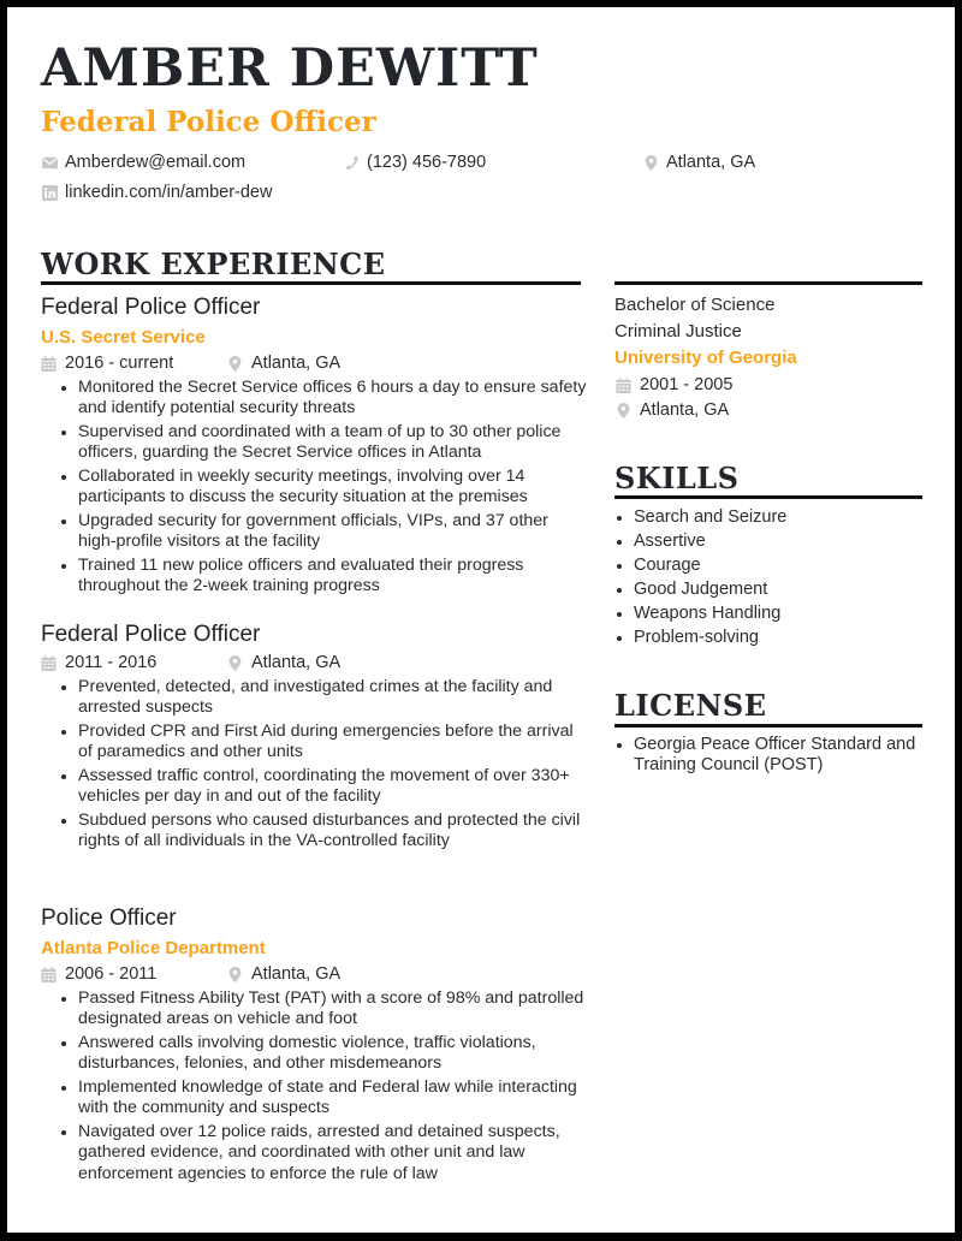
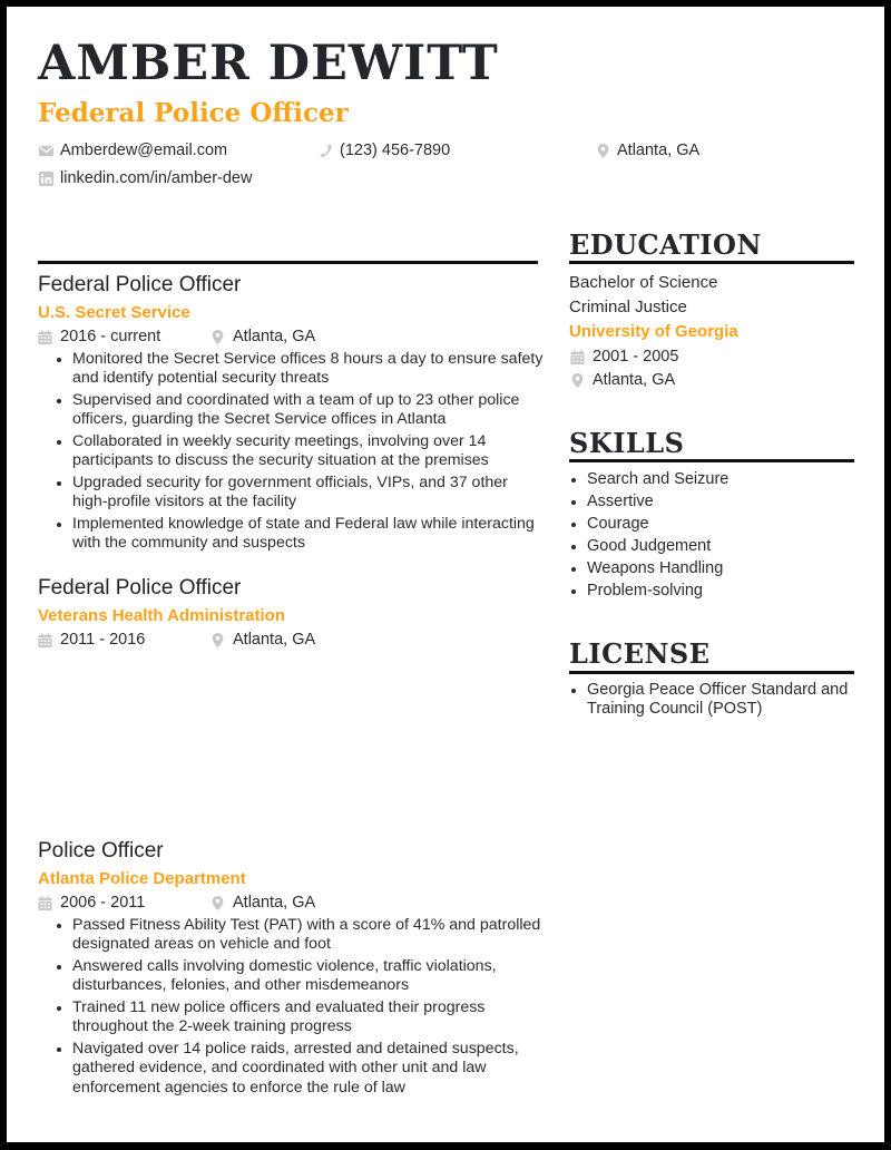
  AMBER DEWITT
  Federal Police Officer
  Amberdew@email.com
  (123) 456-7890
  Atlanta, GA
  linkedin.com/in/amber-dew
- WORK EXPERIENCE
  Federal Police Officer
  U.S. Secret Service
  2016 - current
  Atlanta, GA
- Monitored the Secret Service offices 6 hours a day to ensure safety and identify potential security threats
+ Monitored the Secret Service offices 8 hours a day to ensure safety and identify potential security threats
- Supervised and coordinated with a team of up to 30 other police officers, guarding the Secret Service offices in Atlanta
+ Supervised and coordinated with a team of up to 23 other police officers, guarding the Secret Service offices in Atlanta
  Collaborated in weekly security meetings, involving over 14 participants to discuss the security situation at the premises
  Upgraded security for government officials, VIPs, and 37 other high-profile visitors at the facility
- Trained 11 new police officers and evaluated their progress throughout the 2-week training progress
+ Implemented knowledge of state and Federal law while interacting with the community and suspects
  Federal Police Officer
+ Veterans Health Administration
  2011 - 2016
  Atlanta, GA
- Prevented, detected, and investigated crimes at the facility and arrested suspects
- Provided CPR and First Aid during emergencies before the arrival of paramedics and other units
- Assessed traffic control, coordinating the movement of over 330+ vehicles per day in and out of the facility
- Subdued persons who caused disturbances and protected the civil rights of all individuals in the VA-controlled facility
  Police Officer
  Atlanta Police Department
  2006 - 2011
  Atlanta, GA
- Passed Fitness Ability Test (PAT) with a score of 98% and patrolled designated areas on vehicle and foot
+ Passed Fitness Ability Test (PAT) with a score of 41% and patrolled designated areas on vehicle and foot
  Answered calls involving domestic violence, traffic violations, disturbances, felonies, and other misdemeanors
- Implemented knowledge of state and Federal law while interacting with the community and suspects
+ Trained 11 new police officers and evaluated their progress throughout the 2-week training progress
- Navigated over 12 police raids, arrested and detained suspects, gathered evidence, and coordinated with other unit and law enforcement agencies to enforce the rule of law
+ Navigated over 14 police raids, arrested and detained suspects, gathered evidence, and coordinated with other unit and law enforcement agencies to enforce the rule of law
+ EDUCATION
  Bachelor of Science
  Criminal Justice
  University of Georgia
  2001 - 2005
  Atlanta, GA
  SKILLS
  Search and Seizure
  Assertive
  Courage
  Good Judgement
  Weapons Handling
  Problem-solving
  LICENSE
  Georgia Peace Officer Standard and Training Council (POST)
